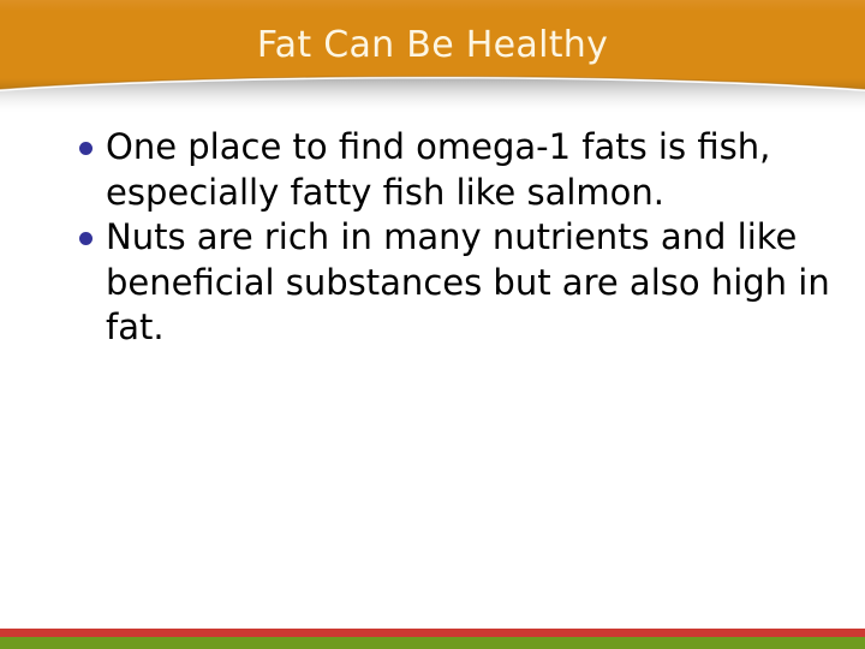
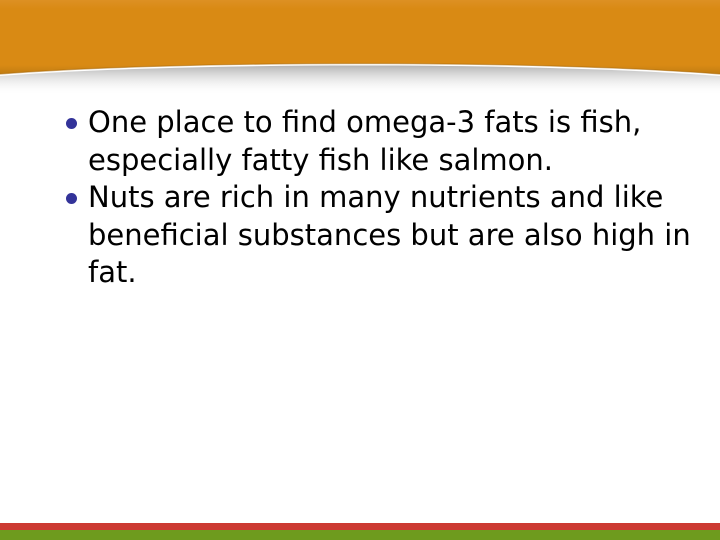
- Fat Can Be Healthy
- One place to find omega-1 fats is fish, especially fatty fish like salmon.
+ One place to find omega-3 fats is fish, especially fatty fish like salmon.
  Nuts are rich in many nutrients and like beneficial substances but are also high in fat.
